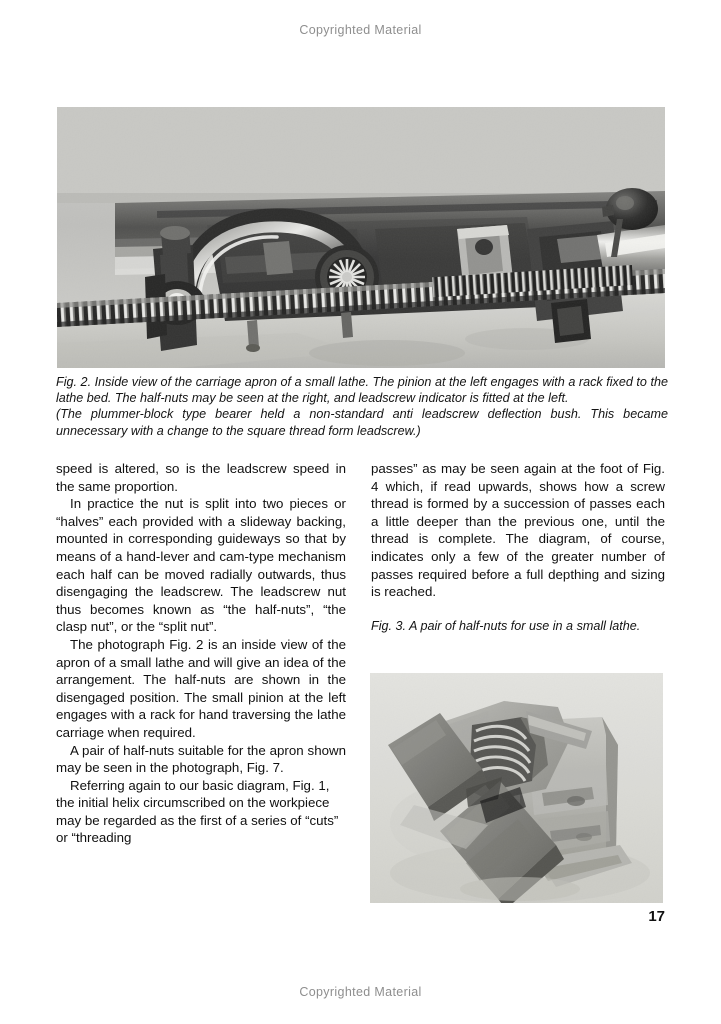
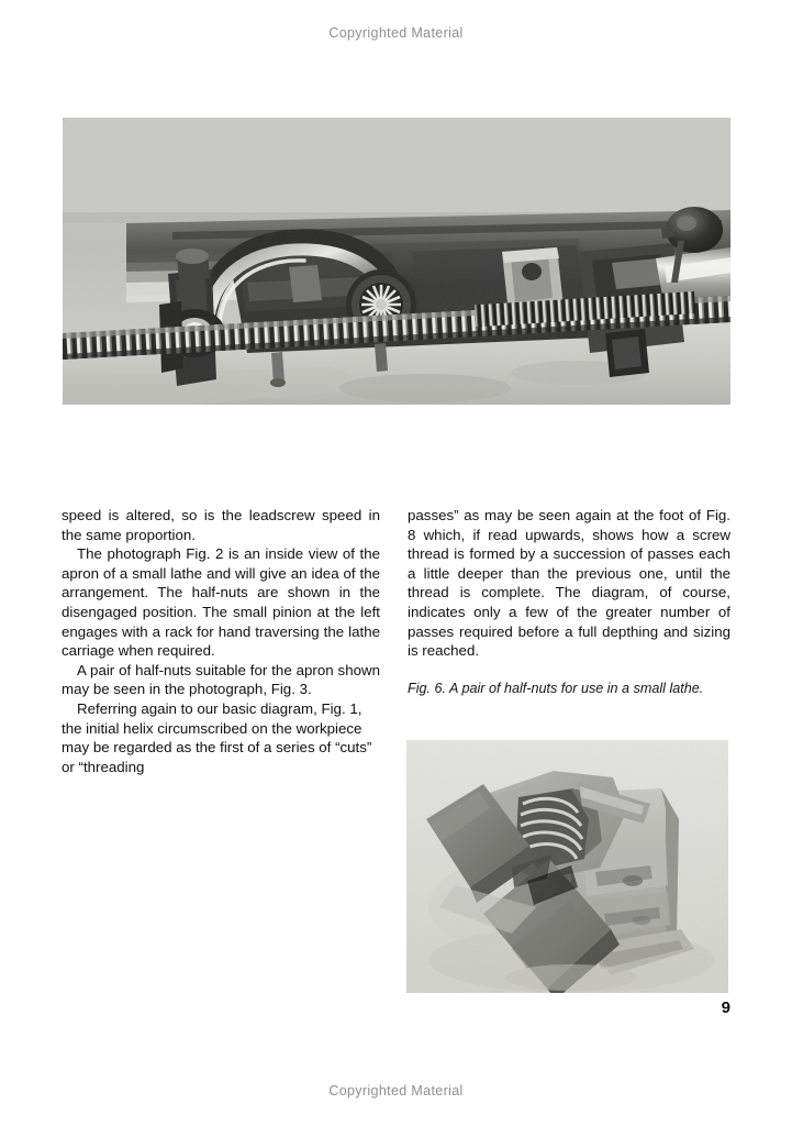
  Copyrighted Material
- Fig. 2. Inside view of the carriage apron of a small lathe. The pinion at the left engages with a rack fixed to the lathe bed. The half-nuts may be seen at the right, and leadscrew indicator is fitted at the left.
- (The plummer-block type bearer held a non-standard anti leadscrew deflection bush. This became unnecessary with a change to the square thread form leadscrew.)
  speed is altered, so is the leadscrew speed in the same proportion.
- In practice the nut is split into two pieces or “halves” each provided with a slideway backing, mounted in corresponding guideways so that by means of a hand-lever and cam-type mechanism each half can be moved radially outwards, thus disengaging the leadscrew. The leadscrew nut thus becomes known as “the half-nuts”, “the clasp nut”, or the “split nut”.
  The photograph Fig. 2 is an inside view of the apron of a small lathe and will give an idea of the arrangement. The half-nuts are shown in the disengaged position. The small pinion at the left engages with a rack for hand traversing the lathe carriage when required.
- A pair of half-nuts suitable for the apron shown may be seen in the photograph, Fig. 7.
+ A pair of half-nuts suitable for the apron shown may be seen in the photograph, Fig. 3.
  Referring again to our basic diagram, Fig. 1, the initial helix circumscribed on the workpiece may be regarded as the first of a series of “cuts” or “threading
- passes” as may be seen again at the foot of Fig. 4 which, if read upwards, shows how a screw thread is formed by a succession of passes each a little deeper than the previous one, until the thread is complete. The diagram, of course, indicates only a few of the greater number of passes required before a full depthing and sizing is reached.
+ passes” as may be seen again at the foot of Fig. 8 which, if read upwards, shows how a screw thread is formed by a succession of passes each a little deeper than the previous one, until the thread is complete. The diagram, of course, indicates only a few of the greater number of passes required before a full depthing and sizing is reached.
- Fig. 3. A pair of half-nuts for use in a small lathe.
+ Fig. 6. A pair of half-nuts for use in a small lathe.
- 17
+ 9
  Copyrighted Material
